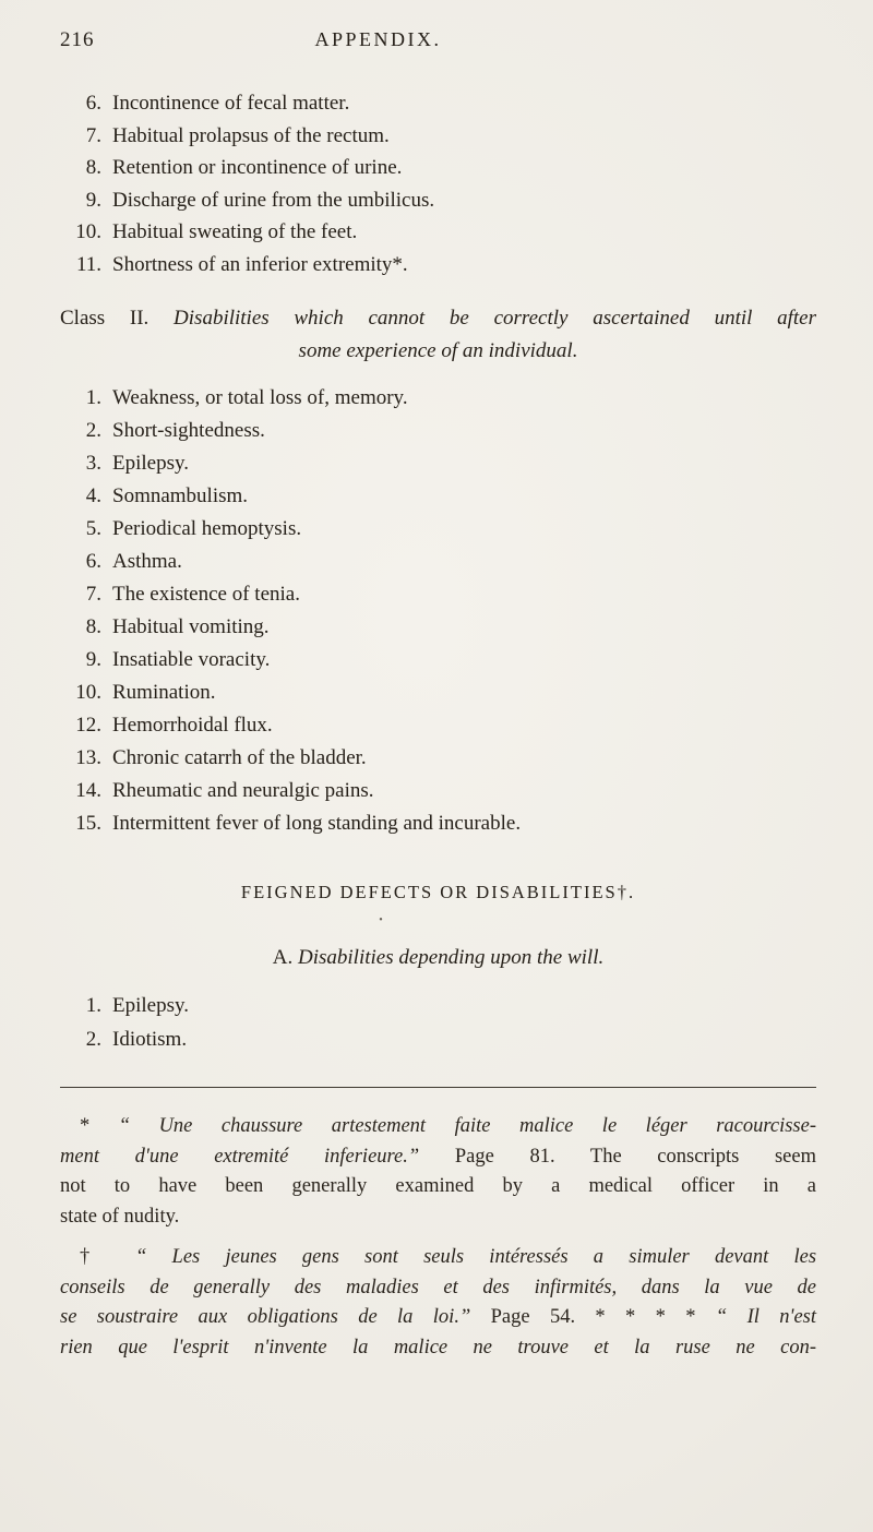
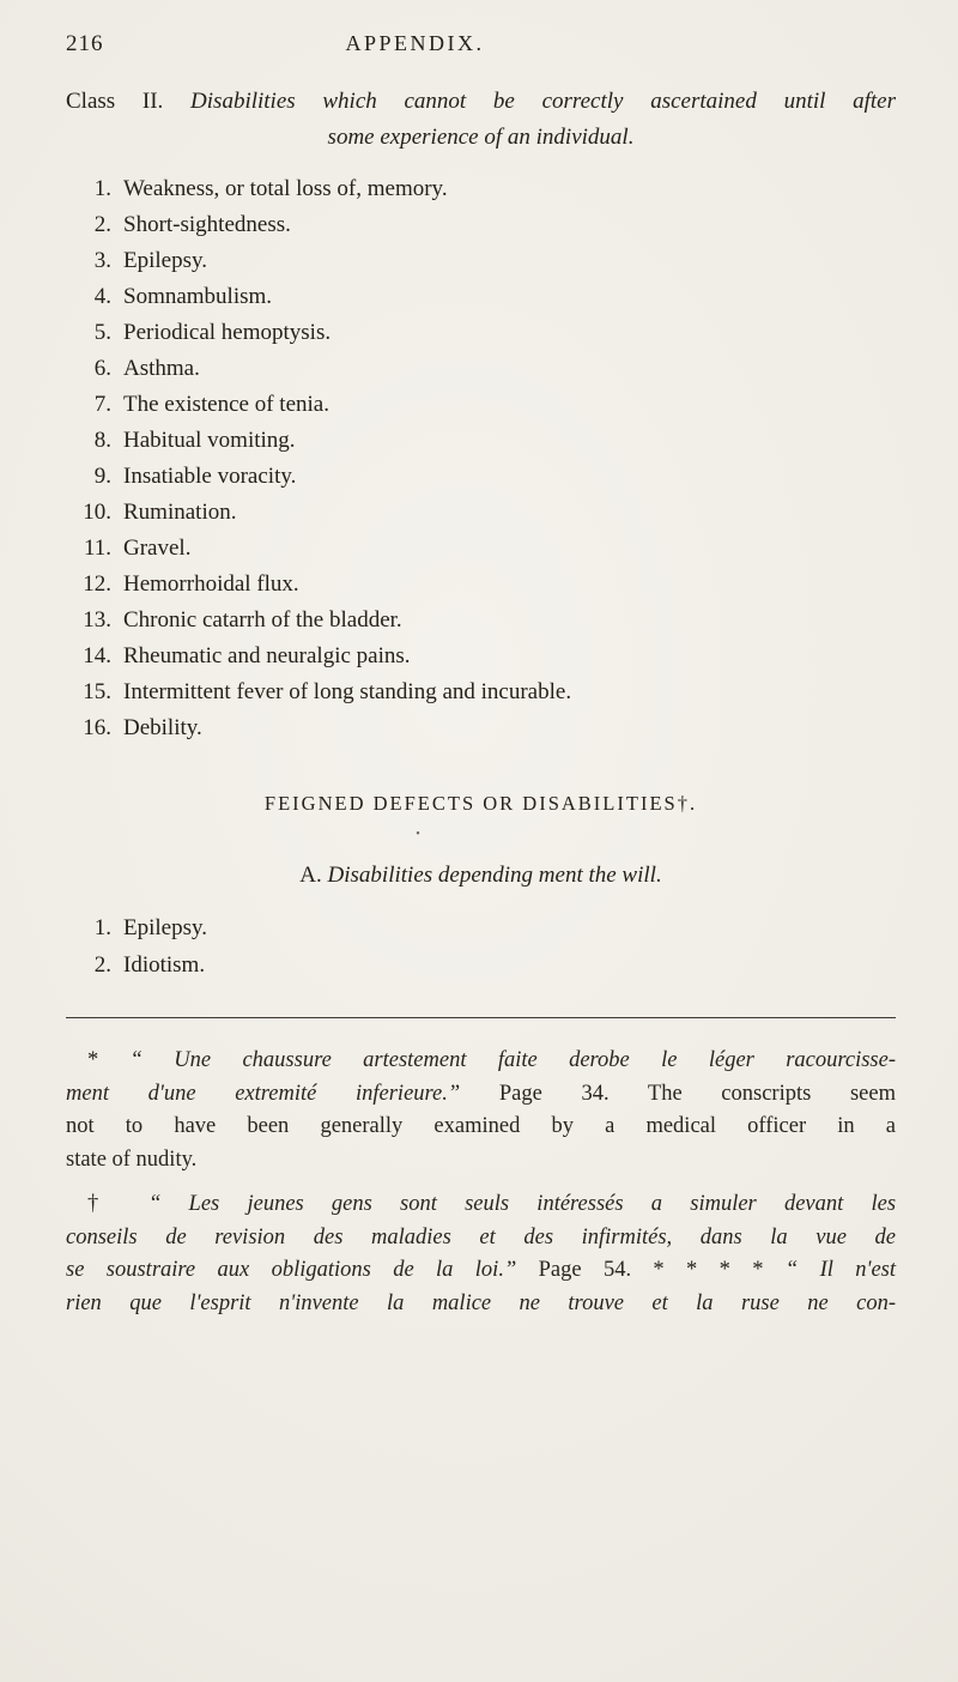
  216
  APPENDIX.
- 6. Incontinence of fecal matter.
- 7. Habitual prolapsus of the rectum.
- 8. Retention or incontinence of urine.
- 9. Discharge of urine from the umbilicus.
- 10. Habitual sweating of the feet.
- 11. Shortness of an inferior extremity*.
  Class II. Disabilities which cannot be correctly ascertained until after
  some experience of an individual.
  1. Weakness, or total loss of, memory.
  2. Short-sightedness.
  3. Epilepsy.
  4. Somnambulism.
  5. Periodical hemoptysis.
  6. Asthma.
  7. The existence of tenia.
  8. Habitual vomiting.
  9. Insatiable voracity.
  10. Rumination.
+ 11. Gravel.
  12. Hemorrhoidal flux.
  13. Chronic catarrh of the bladder.
  14. Rheumatic and neuralgic pains.
  15. Intermittent fever of long standing and incurable.
+ 16. Debility.
  FEIGNED DEFECTS OR DISABILITIES†.
  •
- A. Disabilities depending upon the will.
+ A. Disabilities depending ment the will.
  1. Epilepsy.
  2. Idiotism.
- * “ Une chaussure artestement faite malice le léger racourcisse-
+ * “ Une chaussure artestement faite derobe le léger racourcisse-
- ment d'une extremité inferieure.” Page 81. The conscripts seem
+ ment d'une extremité inferieure.” Page 34. The conscripts seem
  not to have been generally examined by a medical officer in a
  state of nudity.
  † “ Les jeunes gens sont seuls intéressés a simuler devant les
- conseils de generally des maladies et des infirmités, dans la vue de
+ conseils de revision des maladies et des infirmités, dans la vue de
  se soustraire aux obligations de la loi.” Page 54. * * * * “ Il n'est
  rien que l'esprit n'invente la malice ne trouve et la ruse ne con-
